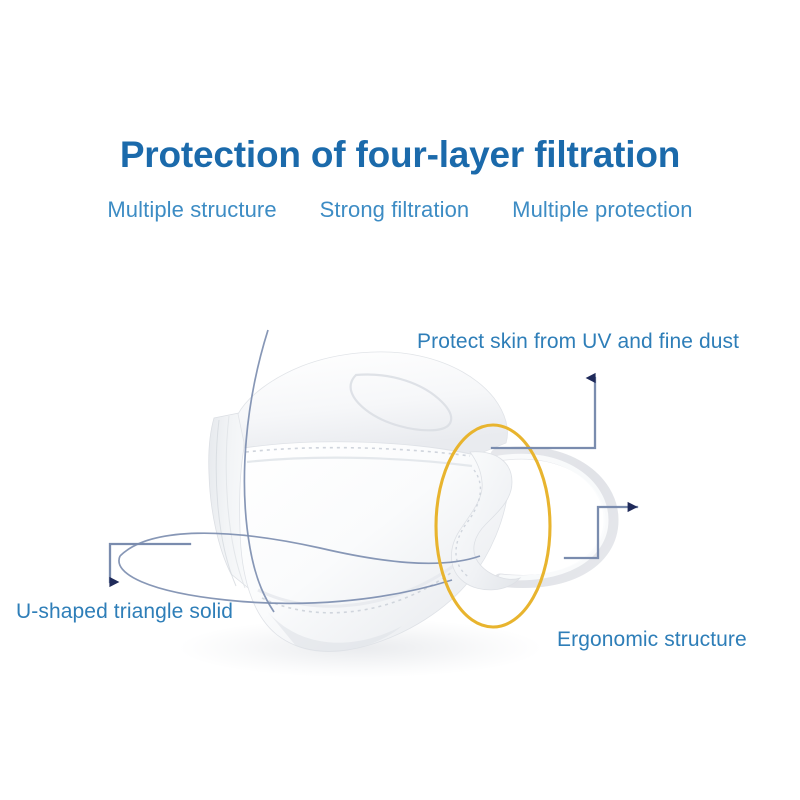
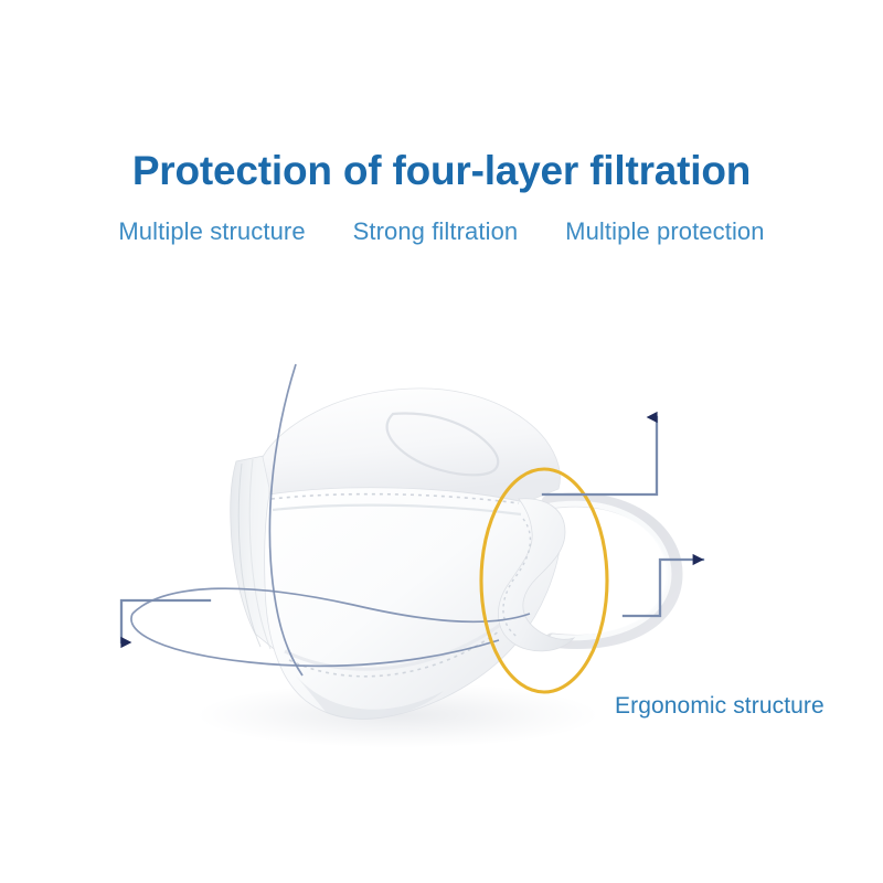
  Protection of four-layer filtration
  Multiple structure Strong filtration Multiple protection
- Protect skin from UV and fine dust
- U-shaped triangle solid
  Ergonomic structure
